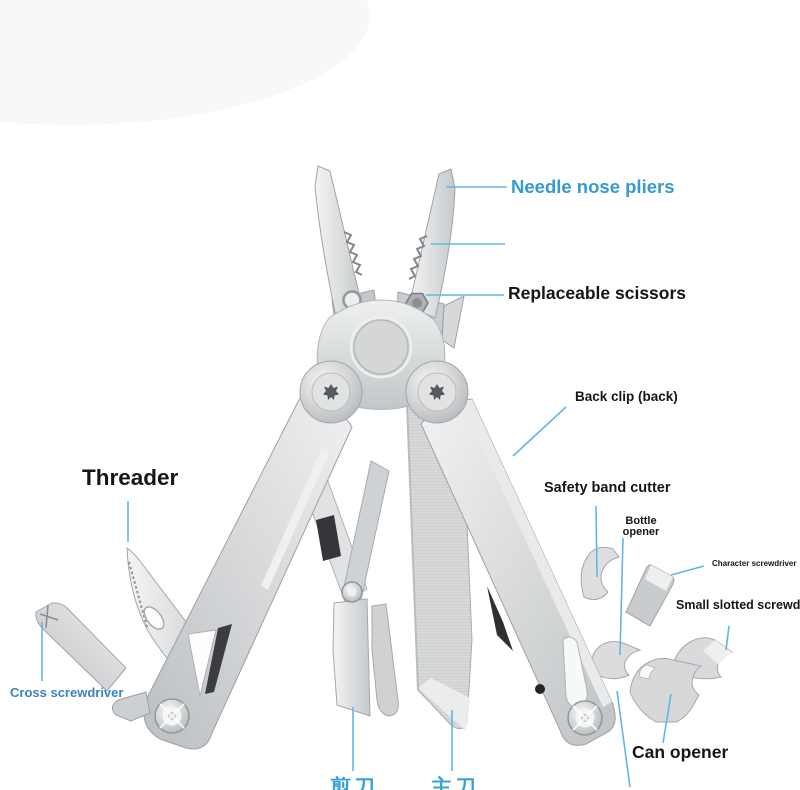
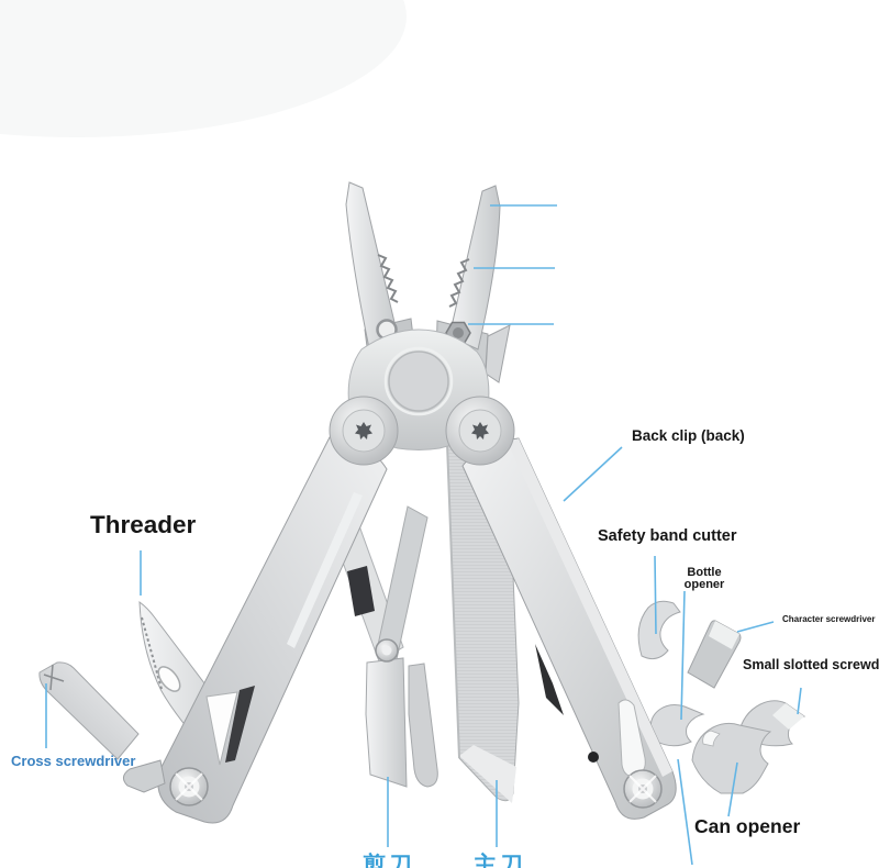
- Needle nose pliers
- Replaceable scissors
  Back clip (back)
  Threader
  Safety band cutter
  Bottle
  opener
  Character screwdriver
  Small slotted screwd
  Cross screwdriver
  Can opener
  剪刀
  主刀
